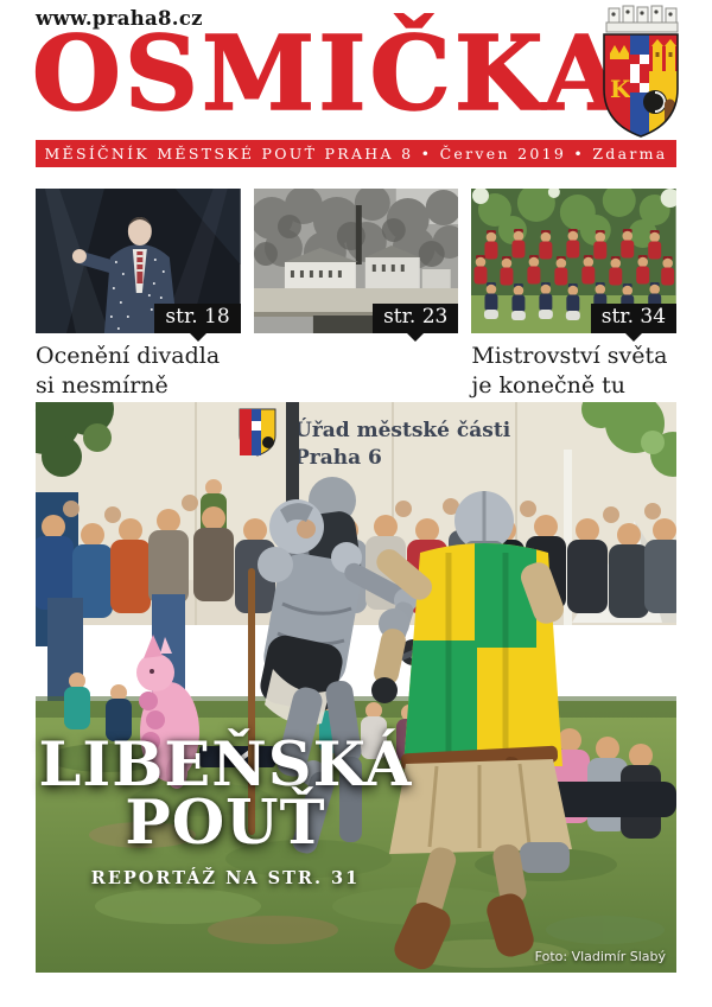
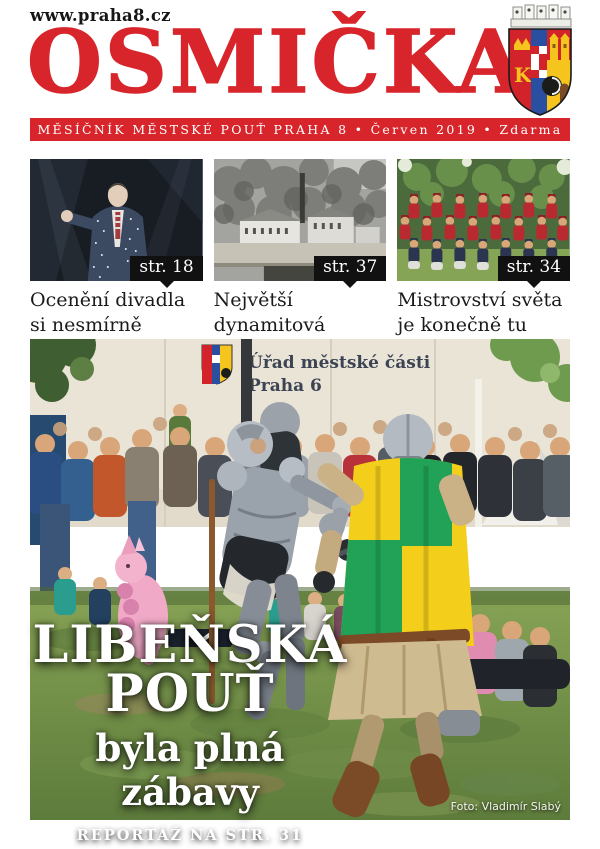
  www.praha8.cz
  OSMIČKA
  K
  MĚSÍČNÍK MĚSTSKÉ POUŤ PRAHA 8 • Červen 2019 • Zdarma
  str. 18
  Ocenění divadla
- str. 23
+ str. 37
+ Největší dynamitová
  str. 34
  Mistrovství světa
  je konečně tu
  Úřad městské části
  Praha 6
  LIBEŇSKÁ
  POUŤ
+ byla plná zábavy
  REPORTÁŽ NA STR. 31
  Foto: Vladimír Slabý
